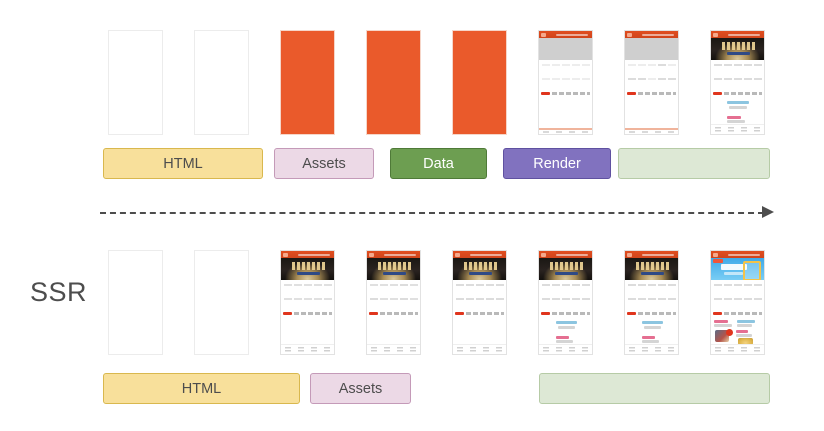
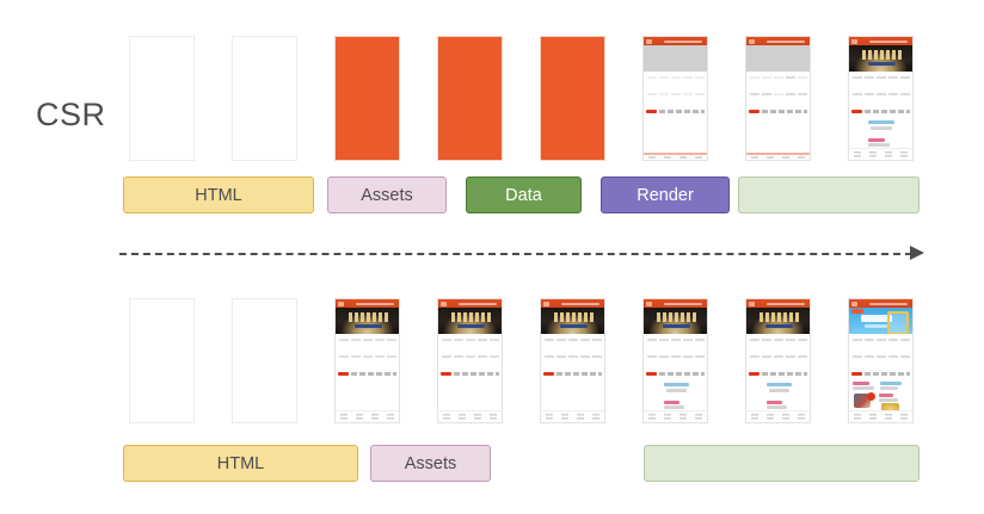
+ CSR
  HTML
  Assets
  Data
  Render
- SSR
  HTML
  Assets
